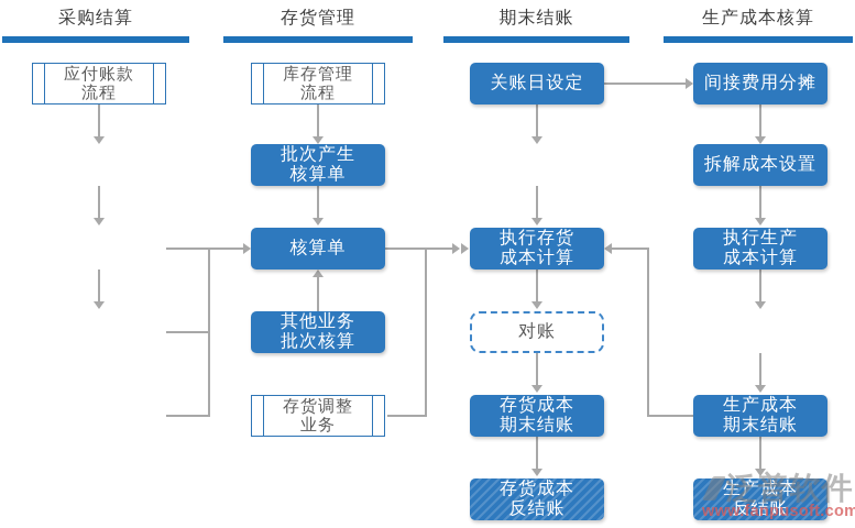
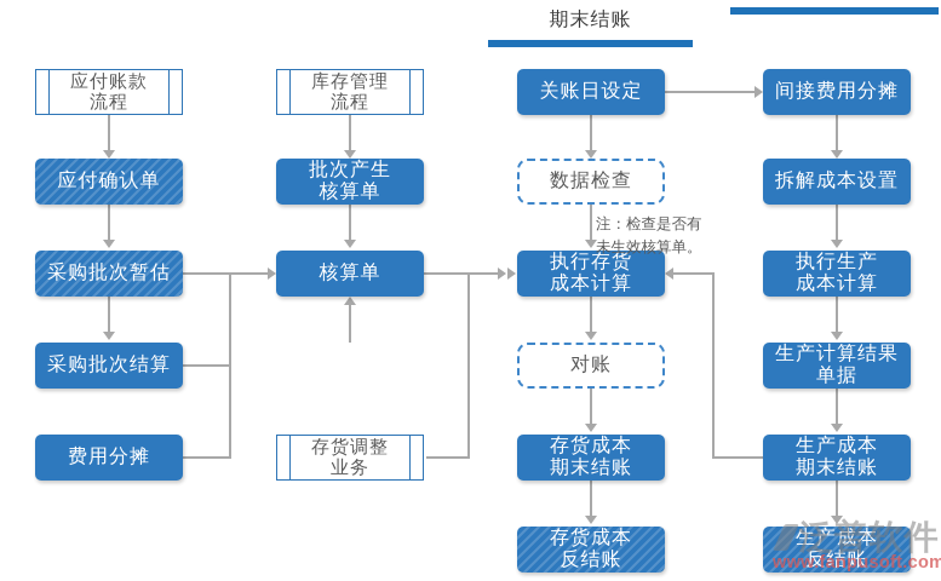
- 采购结算
- 存货管理
  期末结账
- 生产成本核算
  应付账款
  流程
+ 应付确认单
+ 采购批次暂估
+ 采购批次结算
+ 费用分摊
  库存管理
  流程
  批次产生
  核算单
  核算单
- 其他业务
- 批次核算
  存货调整
  业务
  关账日设定
+ 数据检查
  执行存货
  成本计算
  对账
  存货成本
  期末结账
  存货成本
  反结账
  间接费用分摊
  拆解成本设置
  执行生产
  成本计算
+ 生产计算结果
+ 单据
  生产成本
  期末结账
  生产成本
  反结账
+ 注：检查是否有
+ 未生效核算单。
  泛普软件
  www.fanpusoft.com
